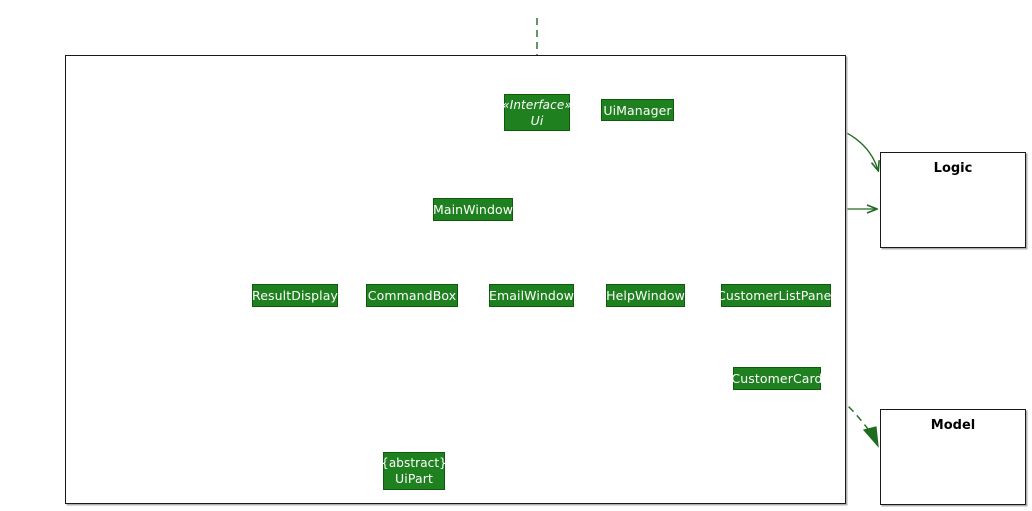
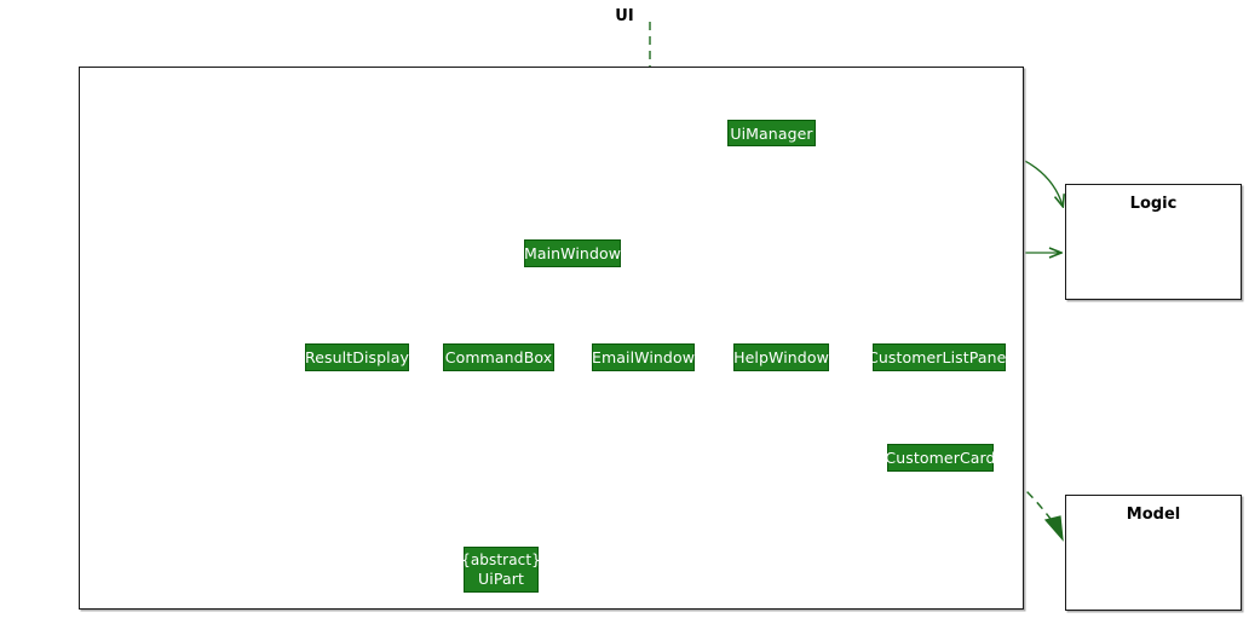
+ UI
  Logic
  Model
- «Interface»
- Ui
  UiManager
  MainWindow
  ResultDisplay
  CommandBox
  EmailWindow
  HelpWindow
  CustomerListPanel
  CustomerCard
  {abstract}
  UiPart
